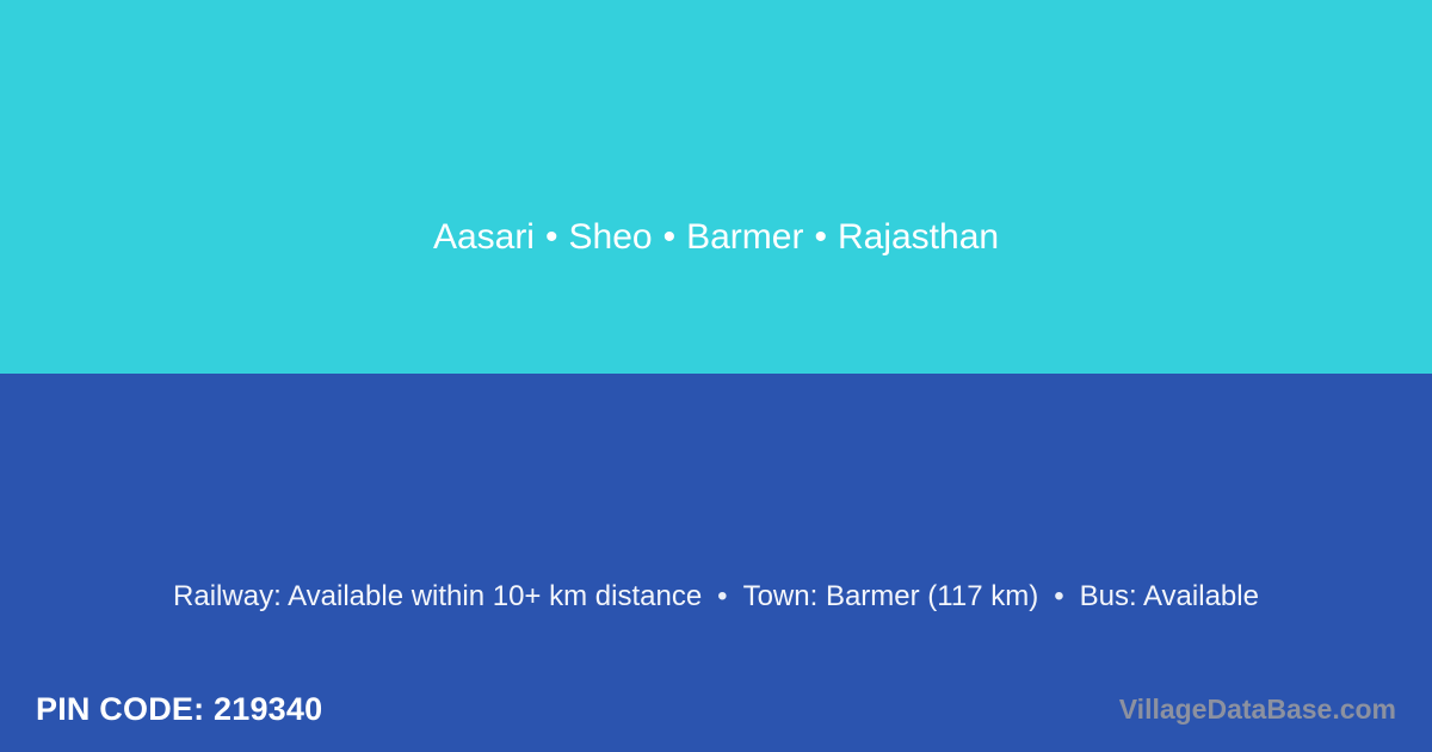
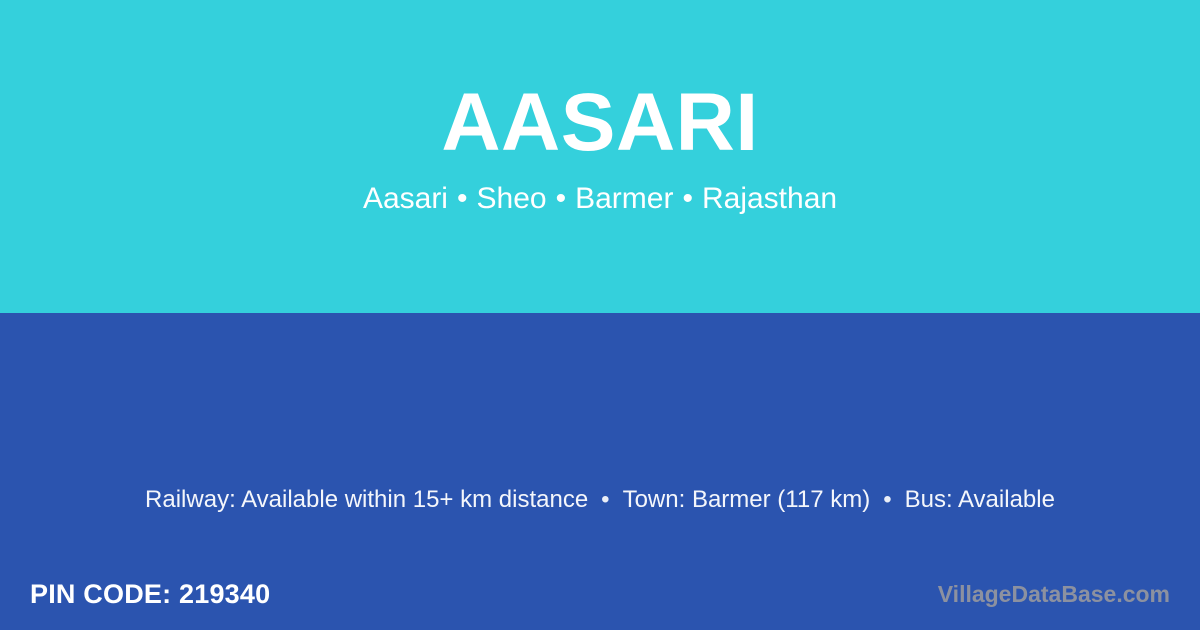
+ AASARI
  Aasari • Sheo • Barmer • Rajasthan
- Railway: Available within 10+ km distance • Town: Barmer (117 km) • Bus: Available
+ Railway: Available within 15+ km distance • Town: Barmer (117 km) • Bus: Available
  PIN CODE: 219340
  VillageDataBase.com
